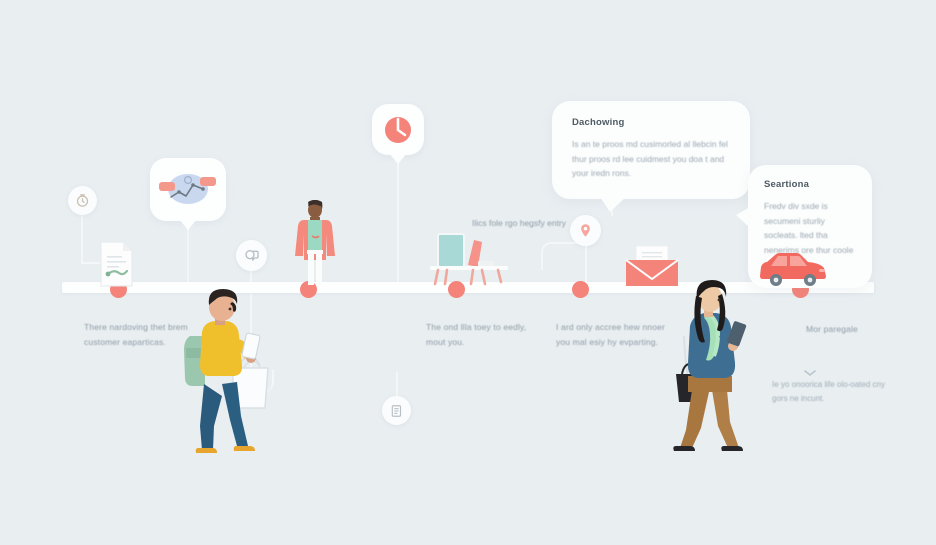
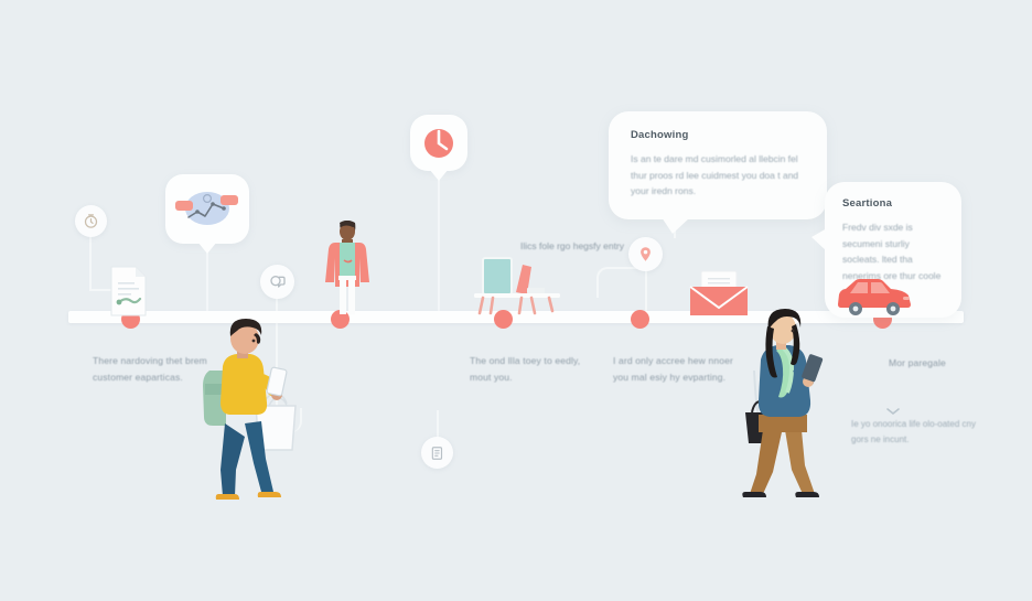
  Ilics fole rgo hegsfy entry
  Dachowing
- Is an te proos md cusimorled al llebcin fel thur proos rd lee cuidmest you doa t and your iredn rons.
+ Is an te dare md cusimorled al llebcin fel thur proos rd lee cuidmest you doa t and your iredn rons.
  Seartiona
  Fredv div sxde is secumeni sturliy socleats. lted tha nenerims ore thur coole
  There nardoving thet brem customer eaparticas.
  The ond llla toey to eedly, mout you.
  I ard only accree hew nnoer you mal esiy hy evparting.
  Mor paregale
  Ie yo onoorica life olo-oated cny gors ne incunt.
